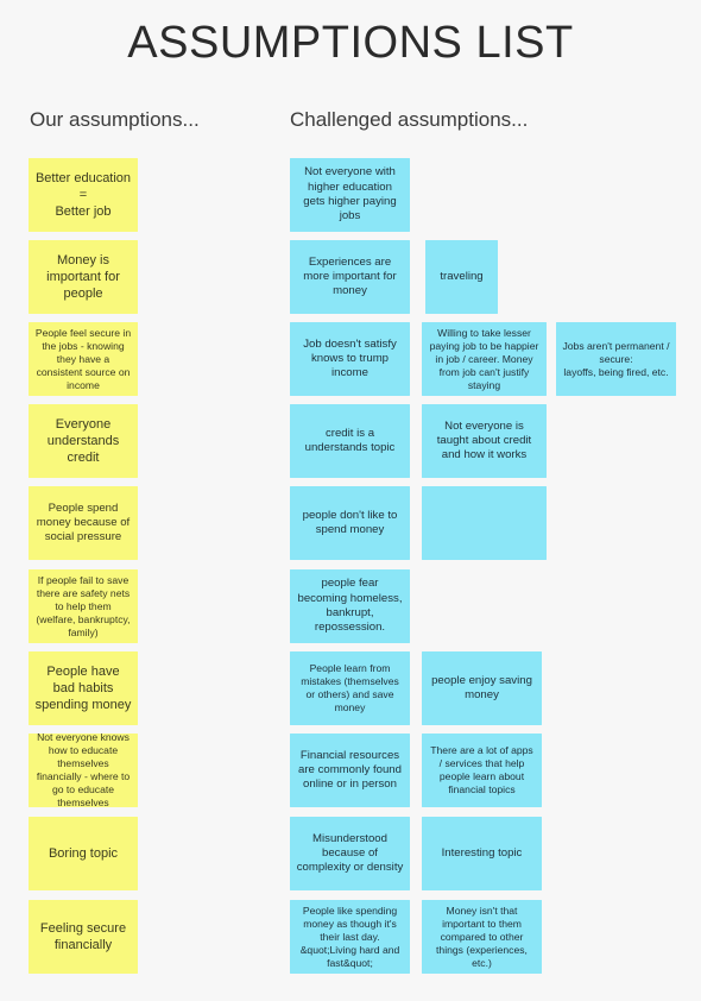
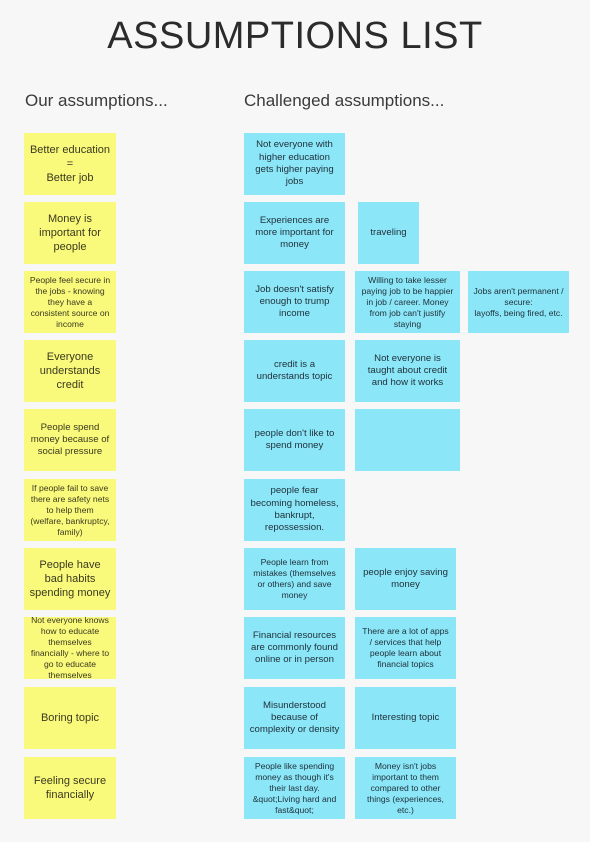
  ASSUMPTIONS LIST
  Our assumptions...
  Challenged assumptions...
  Better education
  =
  Better job
  Money is important for people
  People feel secure in the jobs - knowing they have a consistent source on income
  Everyone understands credit
  People spend money because of social pressure
  If people fail to save there are safety nets to help them (welfare, bankruptcy, family)
  People have bad habits spending money
  Not everyone knows how to educate themselves financially - where to go to educate themselves
  Boring topic
  Feeling secure financially
  Not everyone with higher education gets higher paying jobs
  Experiences are more important for money
- Job doesn't satisfy knows to trump income
+ Job doesn't satisfy enough to trump income
  credit is a understands topic
  people don't like to spend money
  people fear becoming homeless, bankrupt, repossession.
  People learn from mistakes (themselves or others) and save money
  Financial resources are commonly found online or in person
  Misunderstood because of complexity or density
  People like spending money as though it's their last day. &quot;Living hard and fast&quot;
  traveling
  Willing to take lesser paying job to be happier in job / career. Money from job can't justify staying
  Not everyone is taught about credit and how it works
  people enjoy saving money
  There are a lot of apps / services that help people learn about financial topics
  Interesting topic
- Money isn't that important to them compared to other things (experiences, etc.)
+ Money isn't jobs important to them compared to other things (experiences, etc.)
  Jobs aren't permanent / secure:
  layoffs, being fired, etc.
